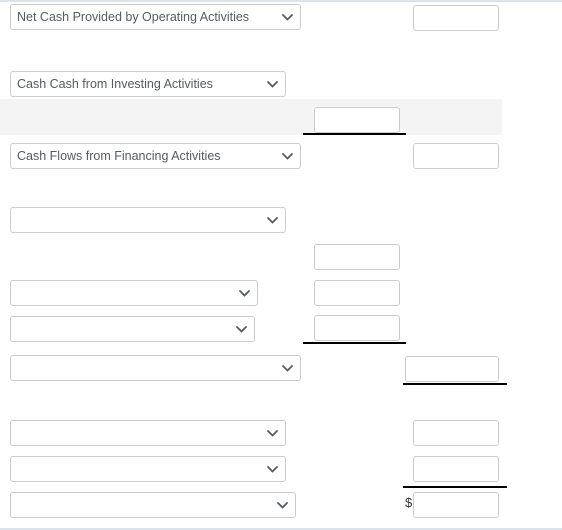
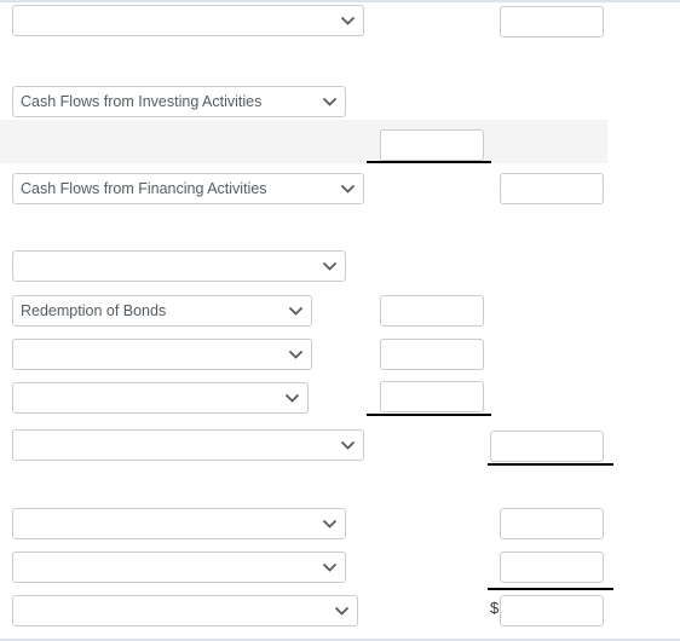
- Net Cash Provided by Operating Activities
- Cash Cash from Investing Activities
+ Cash Flows from Investing Activities
  Cash Flows from Financing Activities
+ Redemption of Bonds
  $
